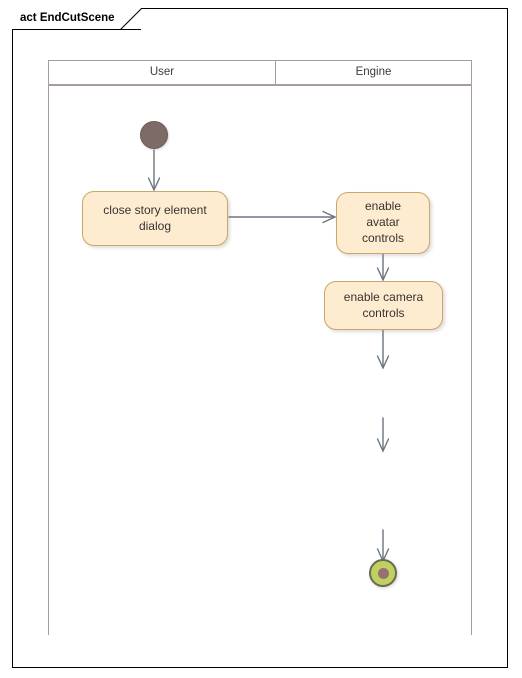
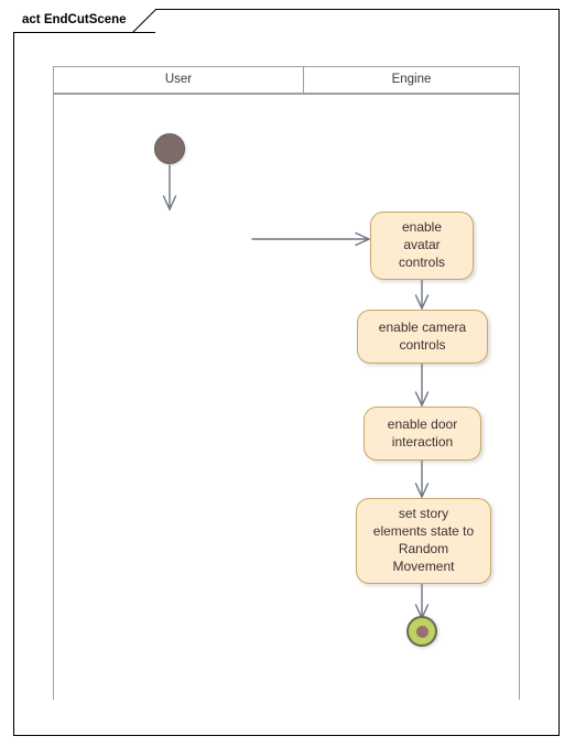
  act EndCutScene
  User
  Engine
- close story element
- dialog
  enable
  avatar
  controls
  enable camera
  controls
+ enable door
+ interaction
+ set story
+ elements state to
+ Random
+ Movement
